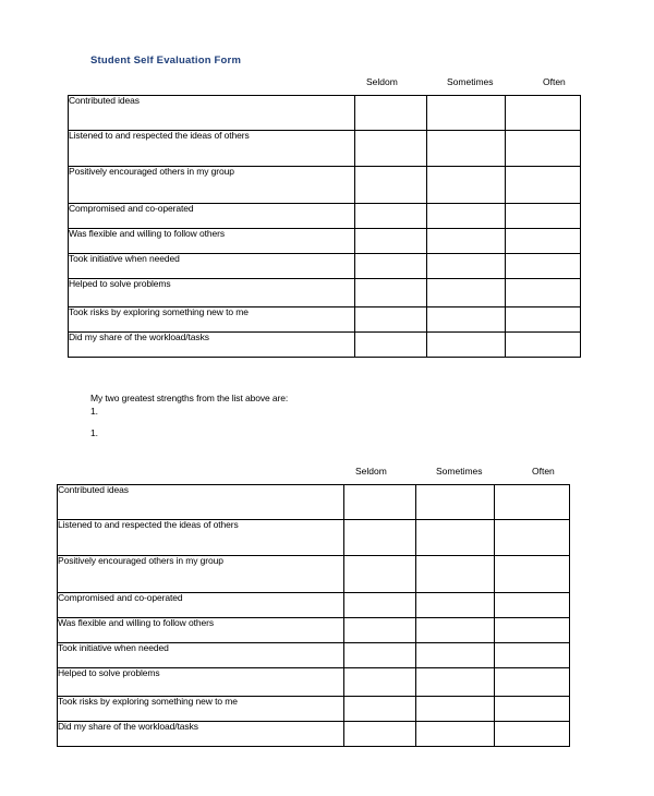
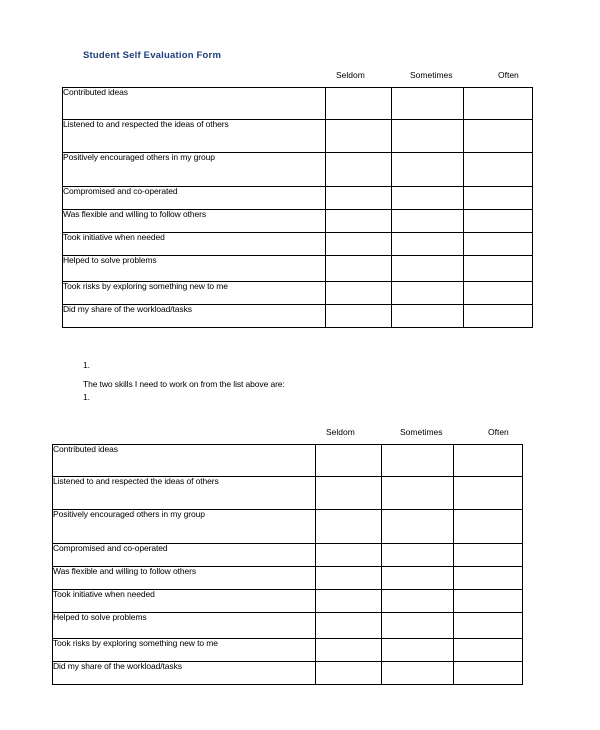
  Student Self Evaluation Form
  Seldom
  Sometimes
  Often
  Contributed ideas
  Listened to and respected the ideas of others
  Positively encouraged others in my group
  Compromised and co-operated
  Was flexible and willing to follow others
  Took initiative when needed
  Helped to solve problems
  Took risks by exploring something new to me
  Did my share of the workload/tasks
- My two greatest strengths from the list above are:
  1.
+ The two skills I need to work on from the list above are:
  1.
  Seldom
  Sometimes
  Often
  Contributed ideas
  Listened to and respected the ideas of others
  Positively encouraged others in my group
  Compromised and co-operated
  Was flexible and willing to follow others
  Took initiative when needed
  Helped to solve problems
  Took risks by exploring something new to me
  Did my share of the workload/tasks
